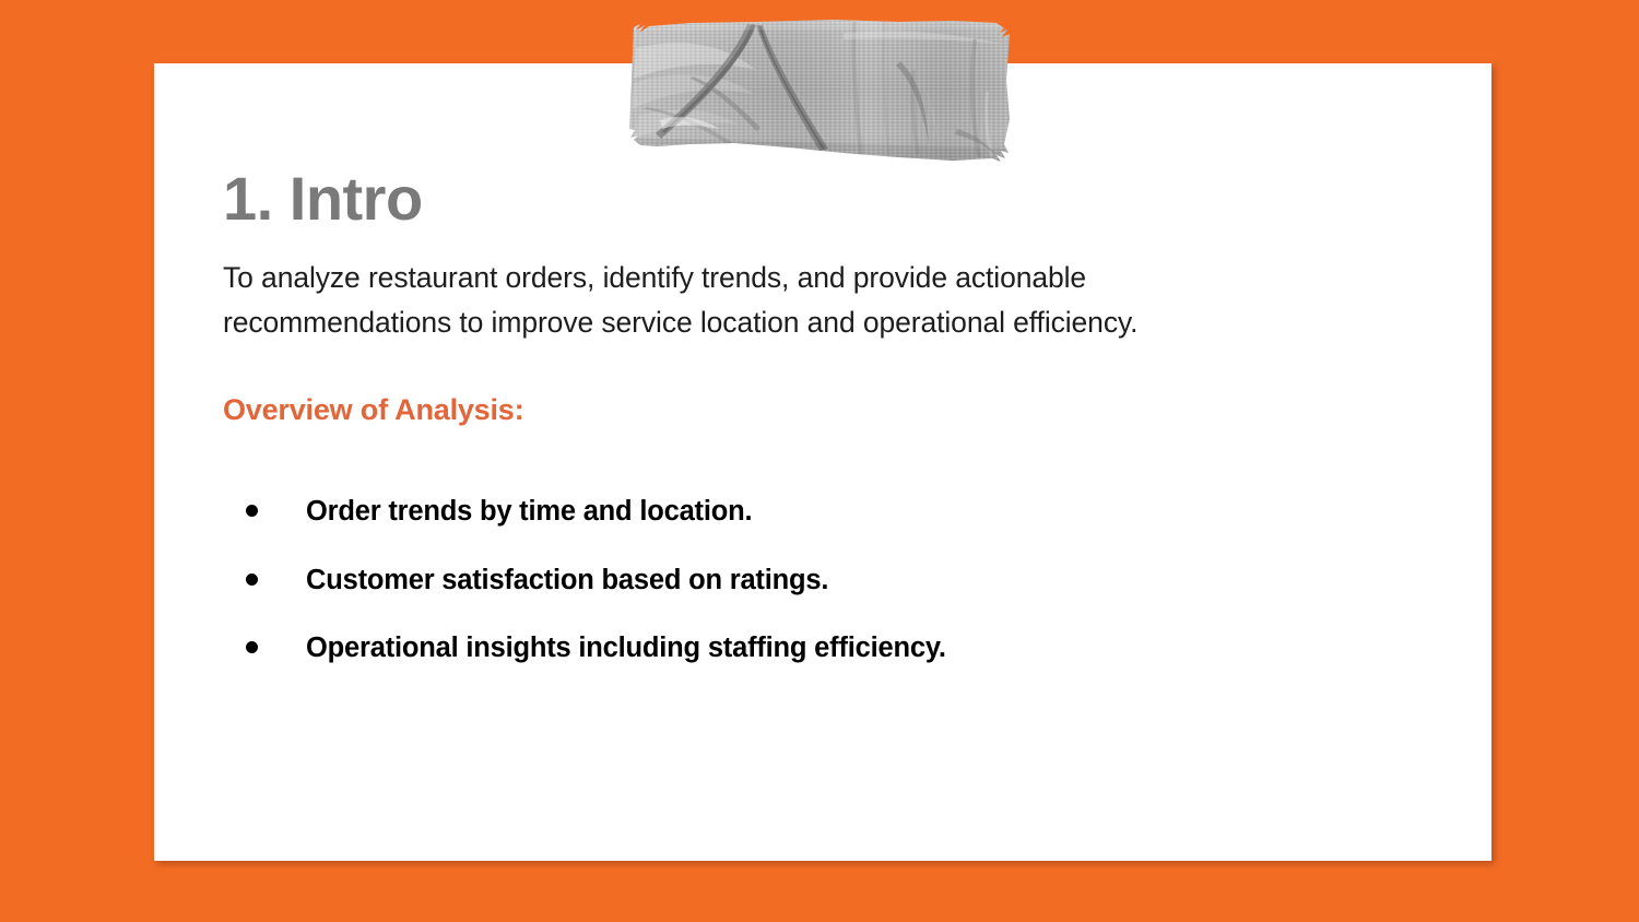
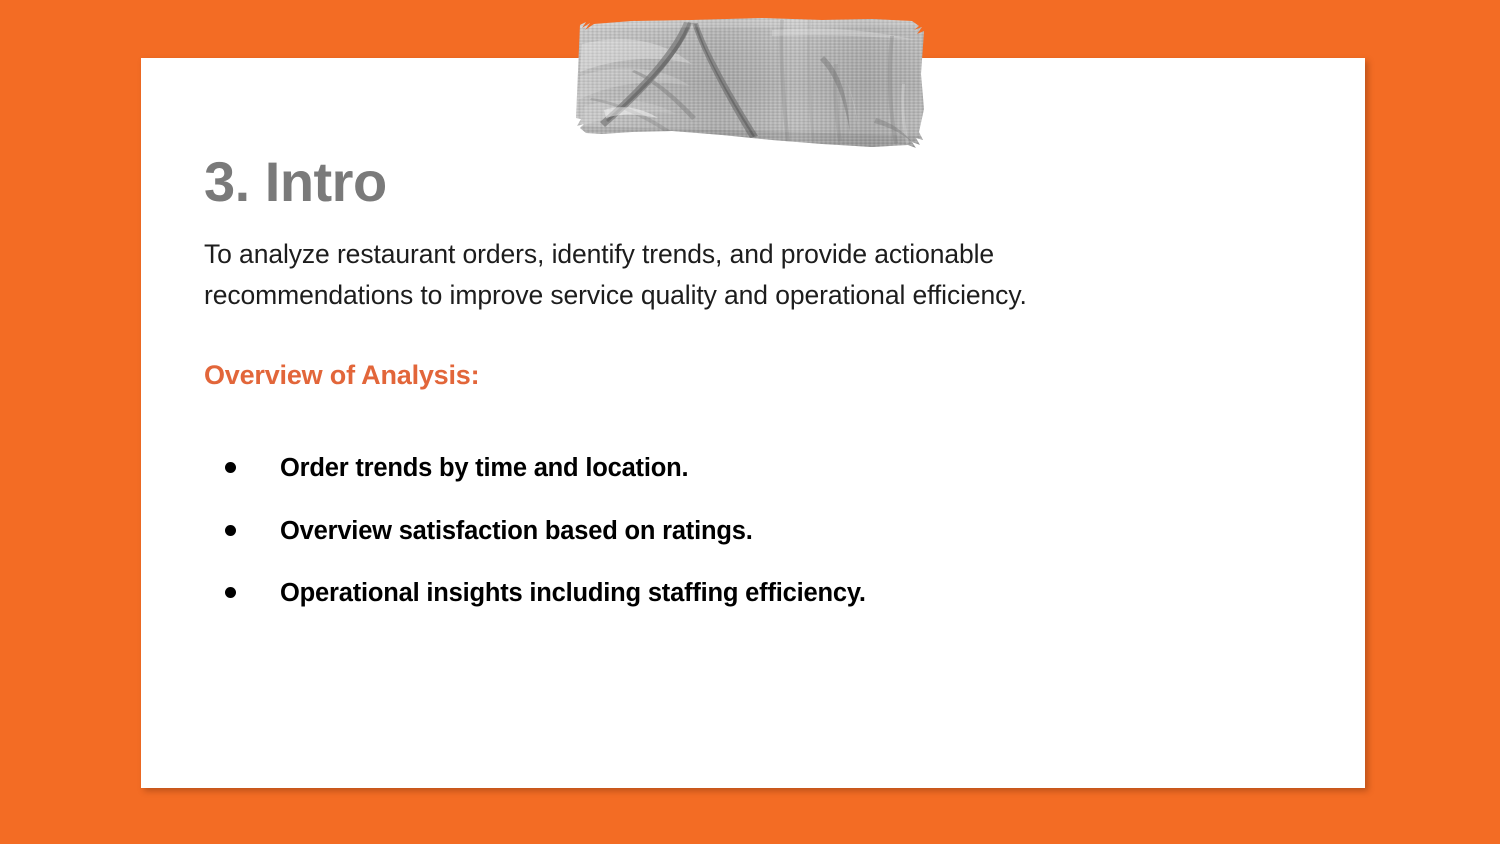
- 1. Intro
+ 3. Intro
- To analyze restaurant orders, identify trends, and provide actionable recommendations to improve service location and operational efficiency.
+ To analyze restaurant orders, identify trends, and provide actionable recommendations to improve service quality and operational efficiency.
  Overview of Analysis:
  Order trends by time and location.
- Customer satisfaction based on ratings.
+ Overview satisfaction based on ratings.
  Operational insights including staffing efficiency.
